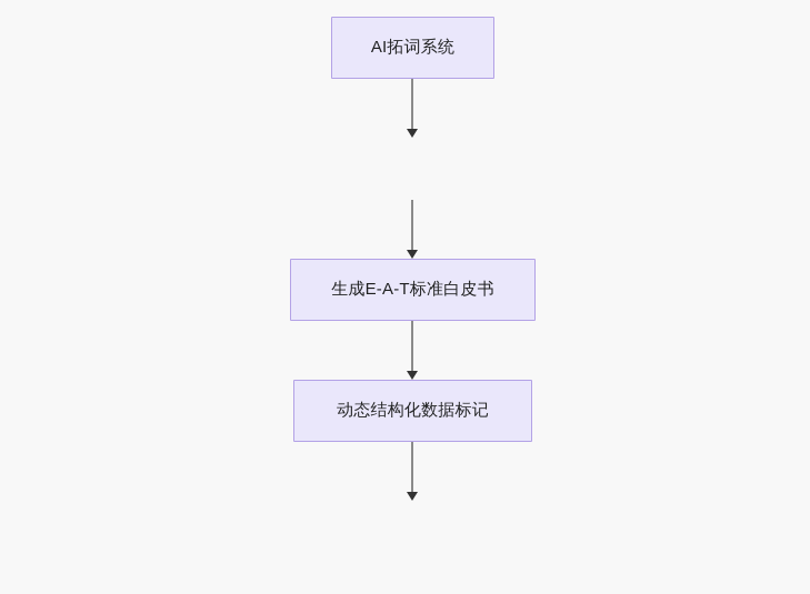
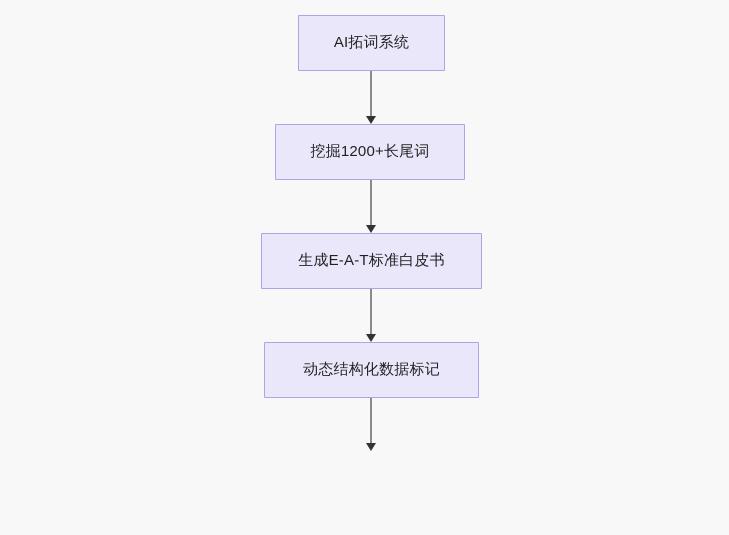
  AI拓词系统
+ 挖掘1200+长尾词
  生成E-A-T标准白皮书
  动态结构化数据标记
